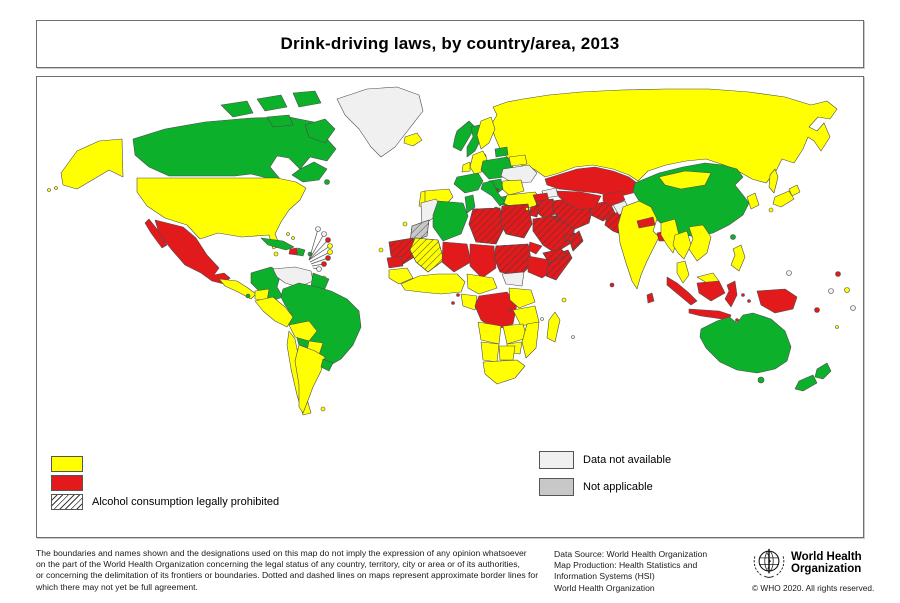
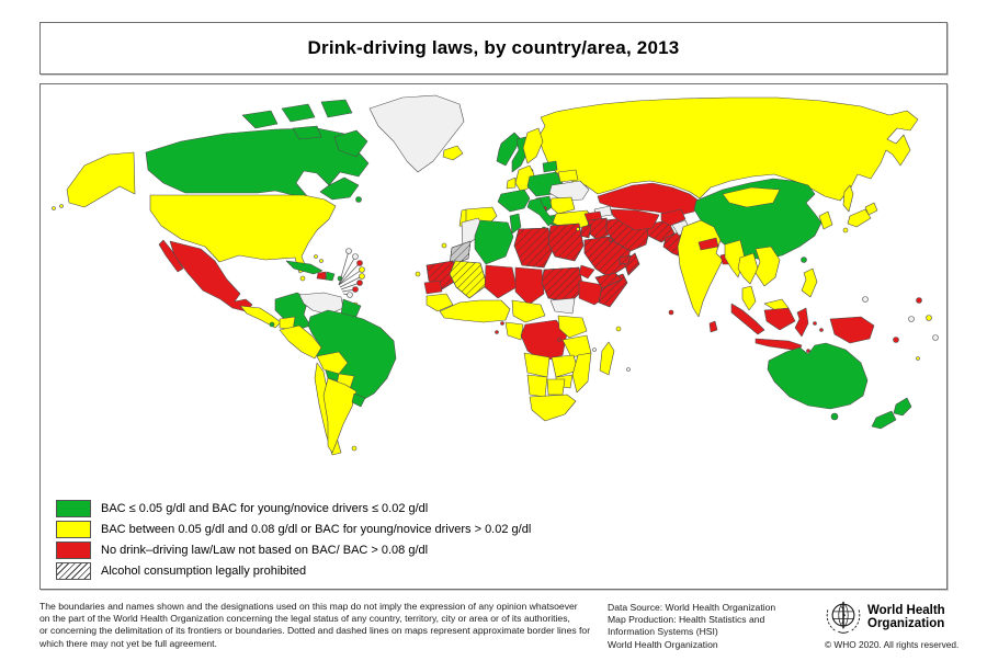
  Drink-driving laws, by country/area, 2013
+ BAC ≤ 0.05 g/dl and BAC for young/novice drivers ≤ 0.02 g/dl
+ BAC between 0.05 g/dl and 0.08 g/dl or BAC for young/novice drivers > 0.02 g/dl
+ No drink–driving law/Law not based on BAC/ BAC > 0.08 g/dl
  Alcohol consumption legally prohibited
- Data not available
- Not applicable
  The boundaries and names shown and the designations used on this map do not imply the expression of any opinion whatsoever
  on the part of the World Health Organization concerning the legal status of any country, territory, city or area or of its authorities,
  or concerning the delimitation of its frontiers or boundaries. Dotted and dashed lines on maps represent approximate border lines for
  which there may not yet be full agreement.
  Data Source: World Health Organization
  Map Production: Health Statistics and
  Information Systems (HSI)
  World Health Organization
  World Health
  Organization
  © WHO 2020. All rights reserved.
